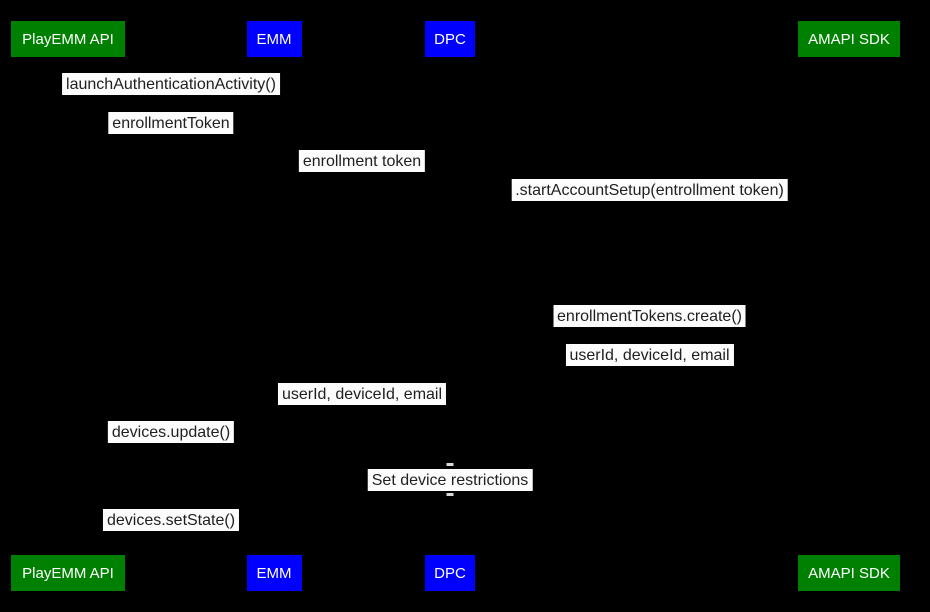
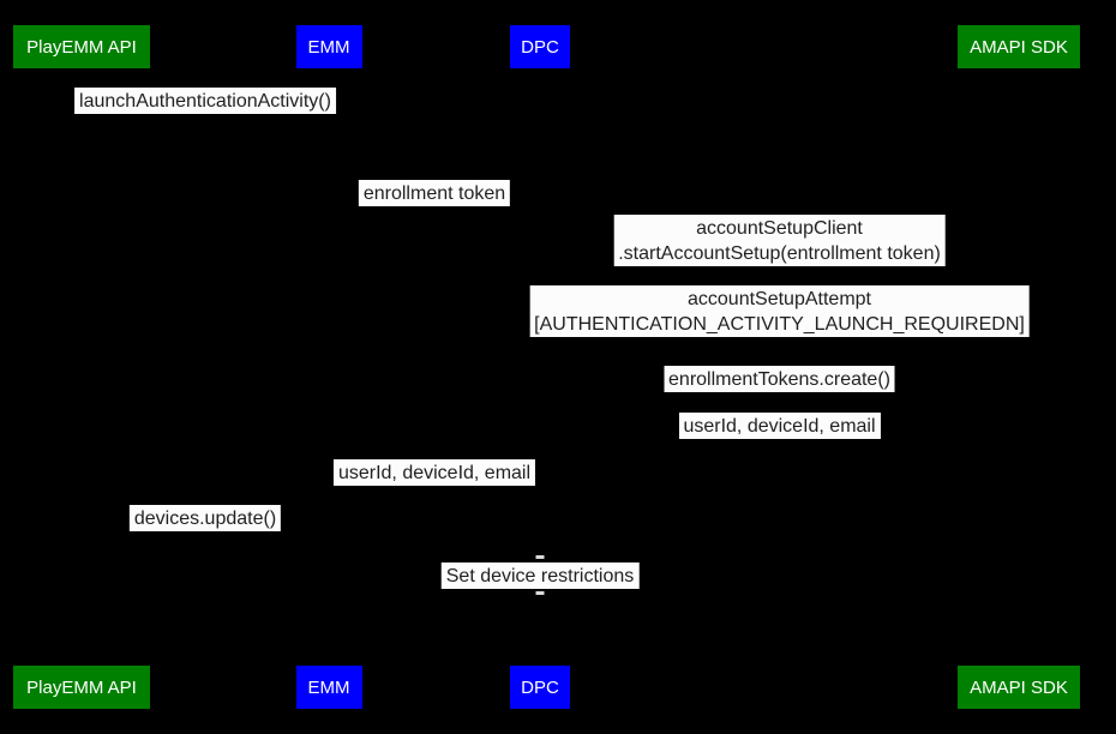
  PlayEMM API
  PlayEMM API
  EMM
  EMM
  DPC
  DPC
  AMAPI SDK
  AMAPI SDK
  launchAuthenticationActivity()
- enrollmentToken
  enrollment token
+ accountSetupClient
  .startAccountSetup(entrollment token)
+ accountSetupAttempt
+ [AUTHENTICATION_ACTIVITY_LAUNCH_REQUIREDN]
  enrollmentTokens.create()
  userId, deviceId, email
  userId, deviceId, email
  devices.update()
  Set device restrictions
- devices.setState()
